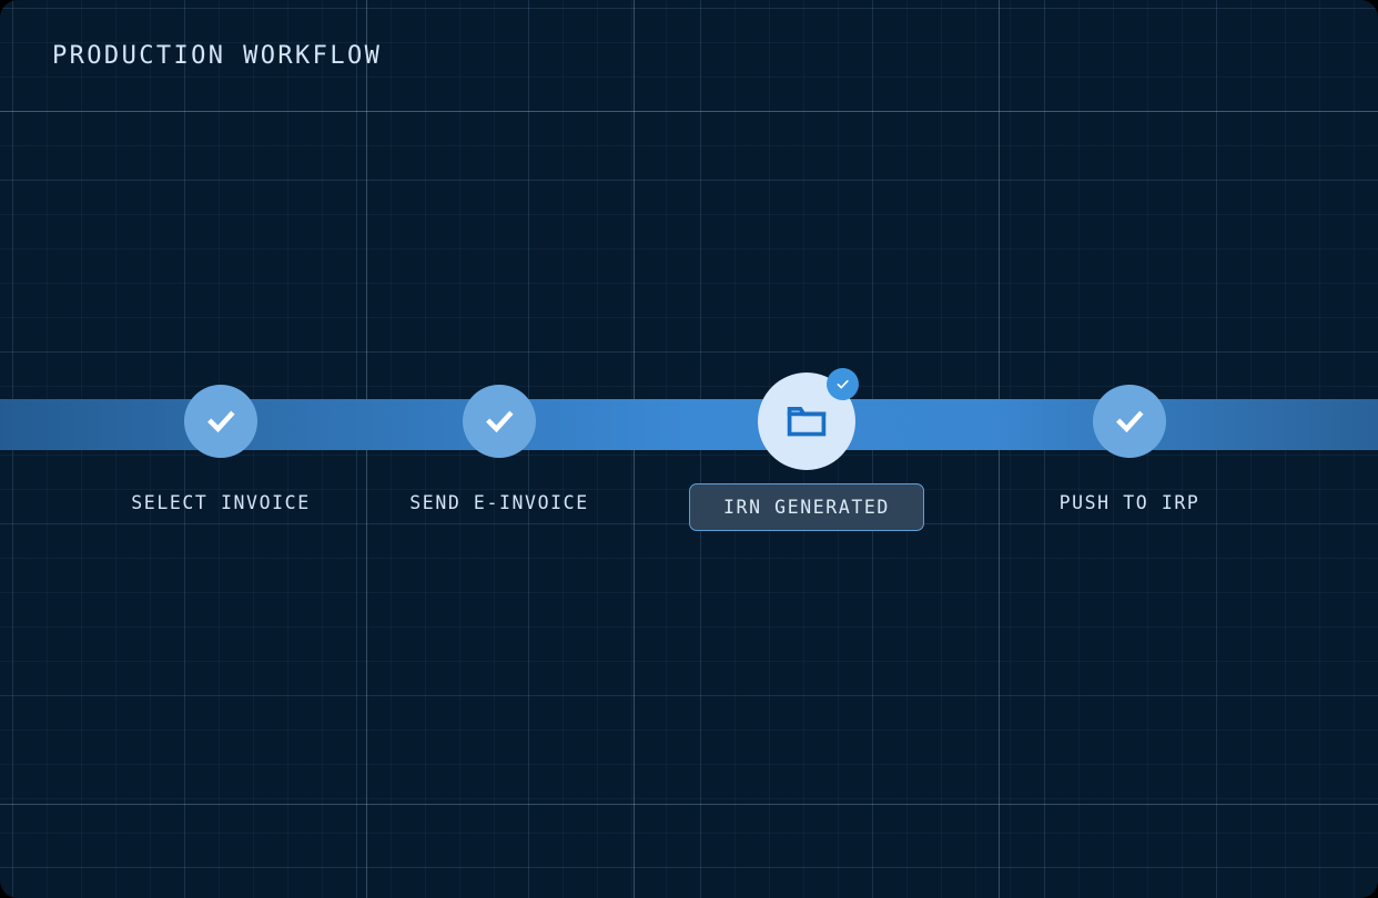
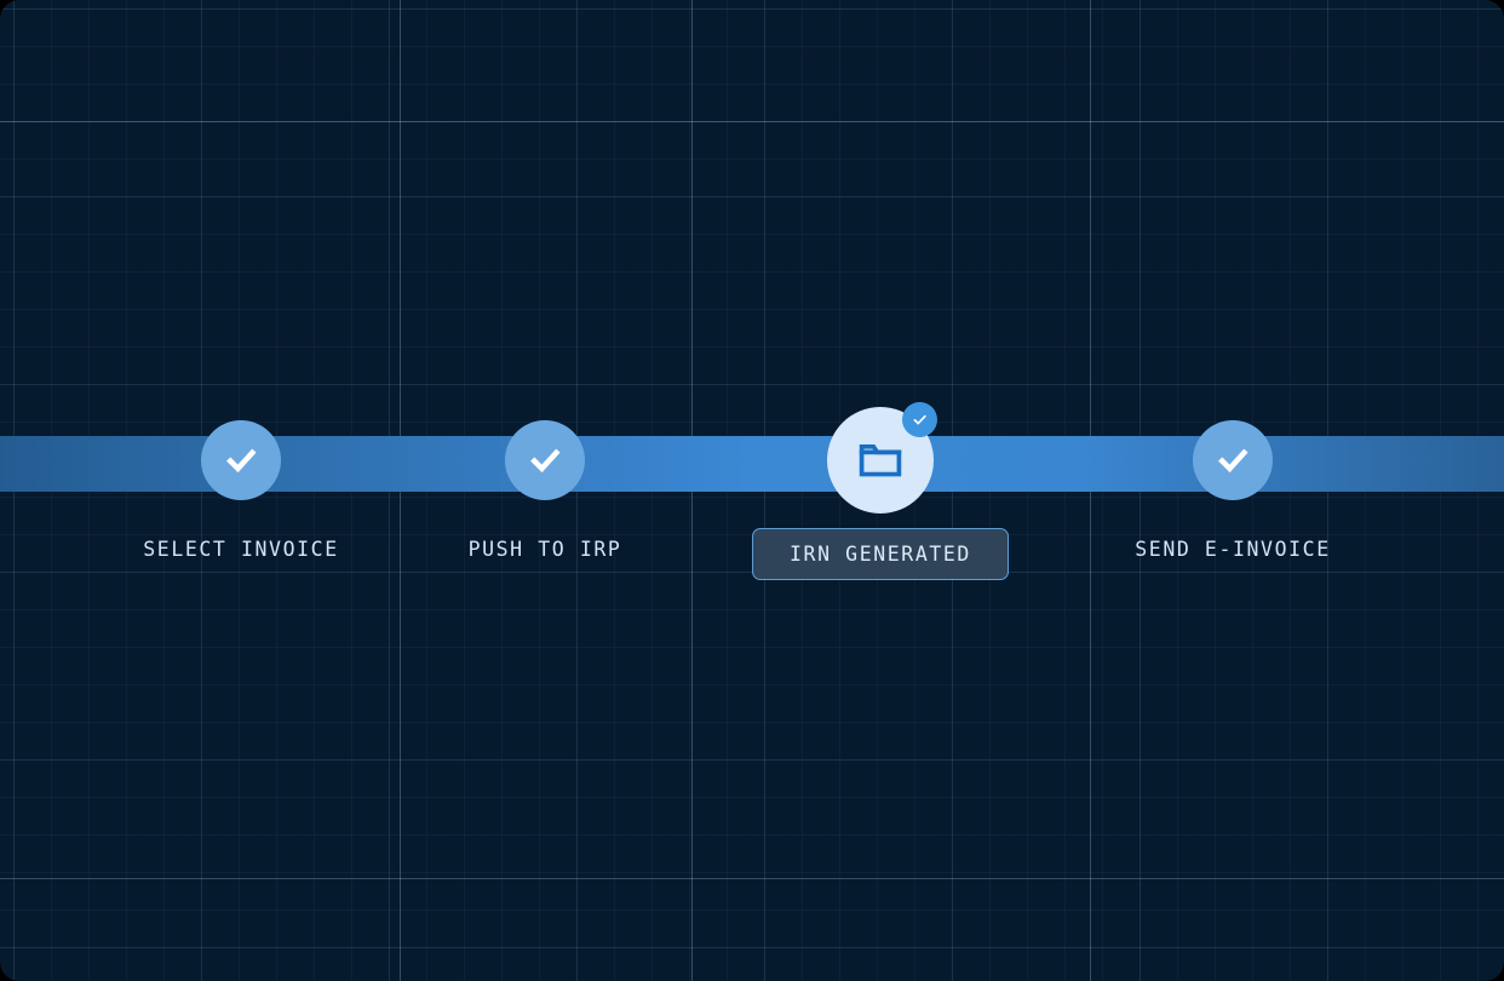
- PRODUCTION WORKFLOW
  SELECT INVOICE
- SEND E-INVOICE
+ PUSH TO IRP
  IRN GENERATED
- PUSH TO IRP
+ SEND E-INVOICE
